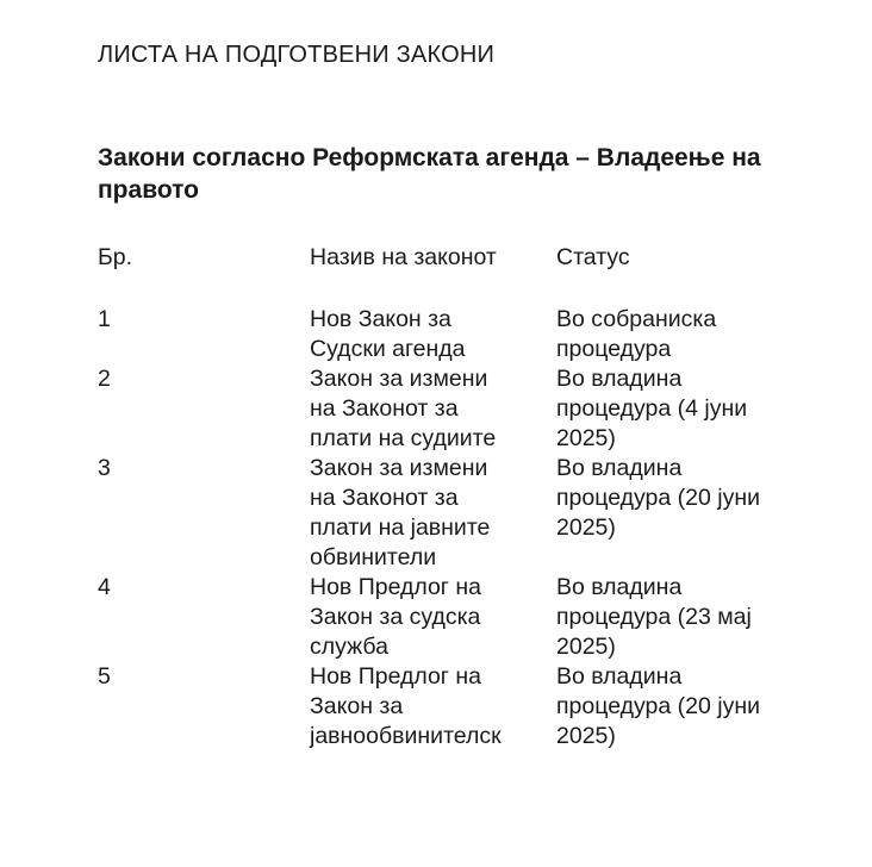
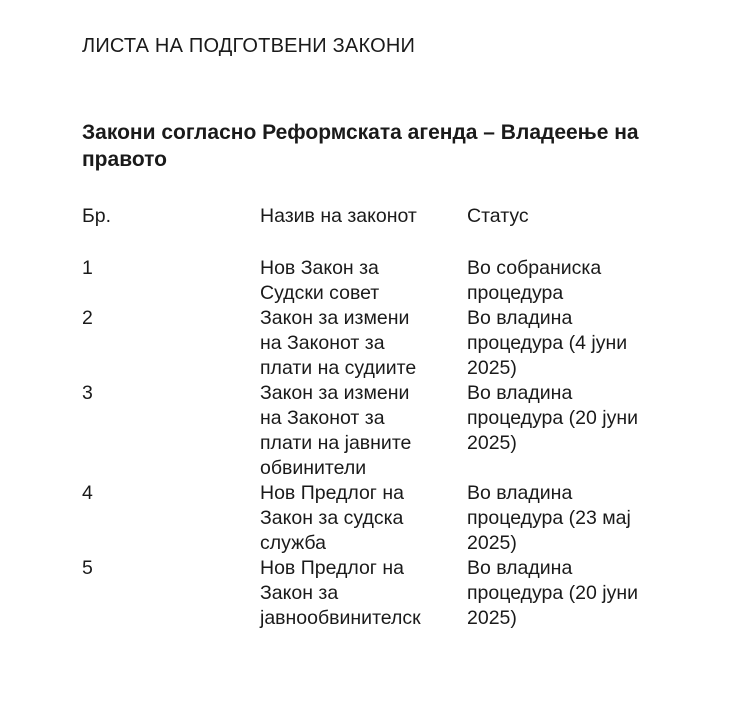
  ЛИСТА НА ПОДГОТВЕНИ ЗАКОНИ
  Закони согласно Реформската агенда – Владеење на правото
  Бр.
  Назив на законот
  Статус
  1
- Нов Закон за Судски агенда
+ Нов Закон за Судски совет
  Во собраниска процедура
  2
  Закон за измени на Законот за плати на судиите
  Во владина процедура (4 јуни 2025)
  3
  Закон за измени на Законот за плати на јавните обвинители
  Во владина процедура (20 јуни 2025)
  4
  Нов Предлог на Закон за судска служба
  Во владина процедура (23 мај 2025)
  5
  Нов Предлог на Закон за јавнообвинителск
  Во владина процедура (20 јуни 2025)
